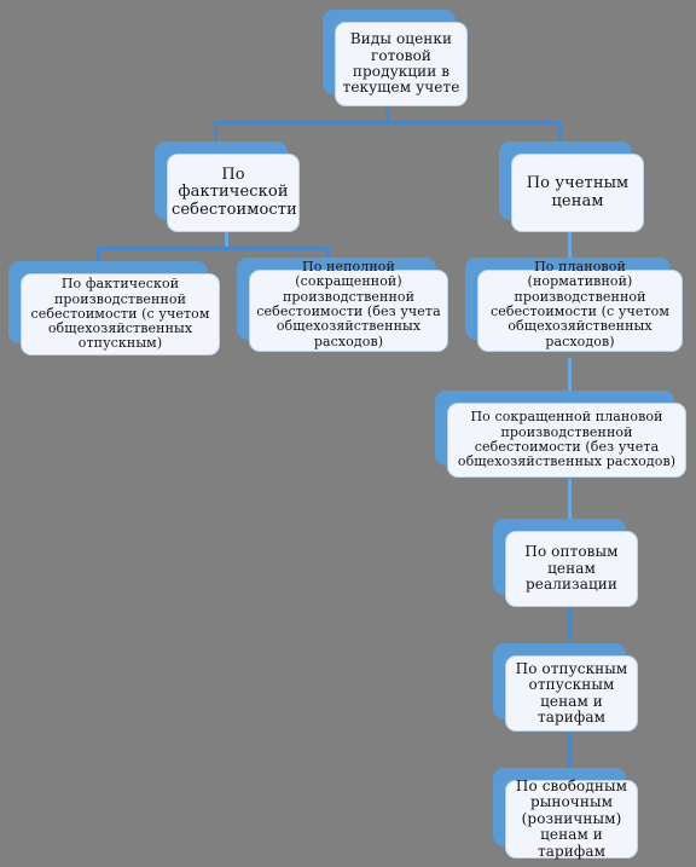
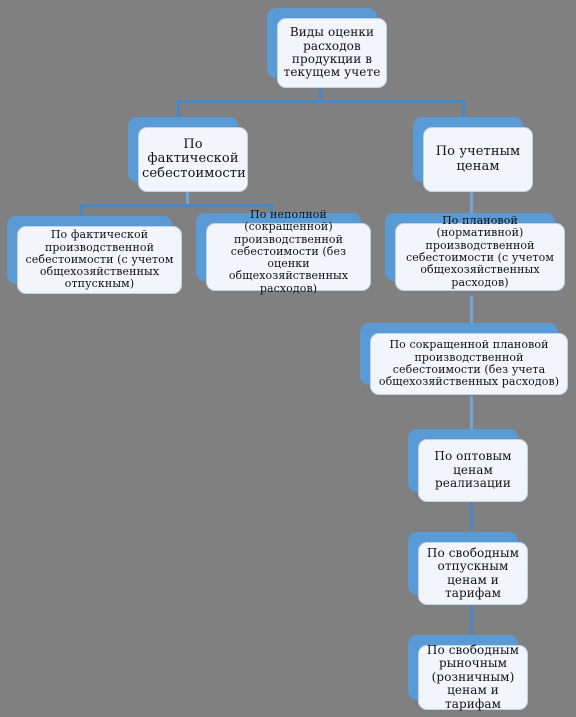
- Виды оценки готовой продукции в текущем учете
+ Виды оценки расходов продукции в текущем учете
  По фактической себестоимости
  По учетным ценам
  По фактической производственной себестоимости (с учетом общехозяйственных отпускным)
- По неполной (сокращенной) производственной себестоимости (без учета общехозяйственных расходов)
+ По неполной (сокращенной) производственной себестоимости (без оценки общехозяйственных расходов)
  По плановой (нормативной) производственной себестоимости (с учетом общехозяйственных расходов)
  По сокращенной плановой производственной себестоимости (без учета общехозяйственных расходов)
  По оптовым ценам реализации
- По отпускным отпускным ценам и тарифам
+ По свободным отпускным ценам и тарифам
  По свободным рыночным (розничным) ценам и тарифам
